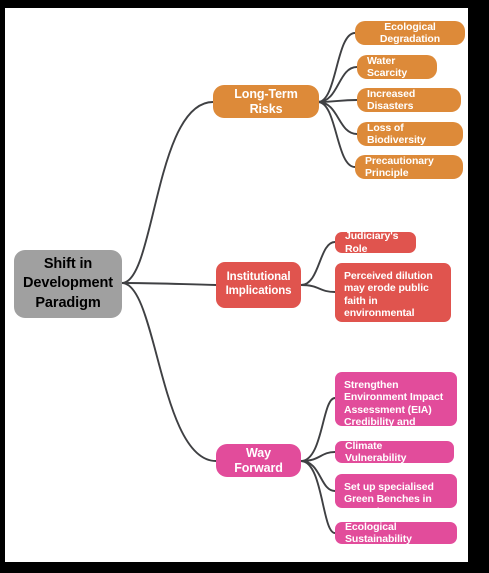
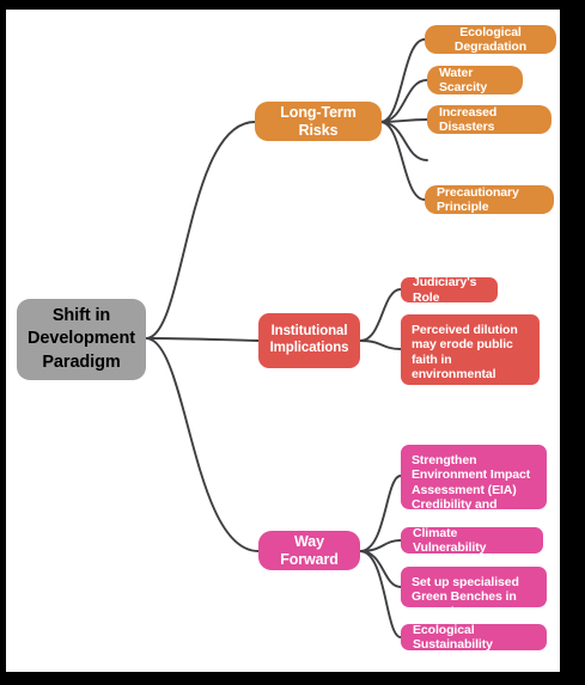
  Shift in Development Paradigm
  Long-Term Risks
  Ecological Degradation
  Water Scarcity
  Increased Disasters
- Loss of Biodiversity
  Precautionary Principle
  Institutional Implications
  Judiciary's Role
  Perceived dilution may erode public faith in environmental governance.
  Way Forward
  Strengthen Environment Impact Assessment (EIA) Credibility and
  Climate Vulnerability
  Set up specialised Green Benches in SC and HCs .
  Ecological Sustainability
